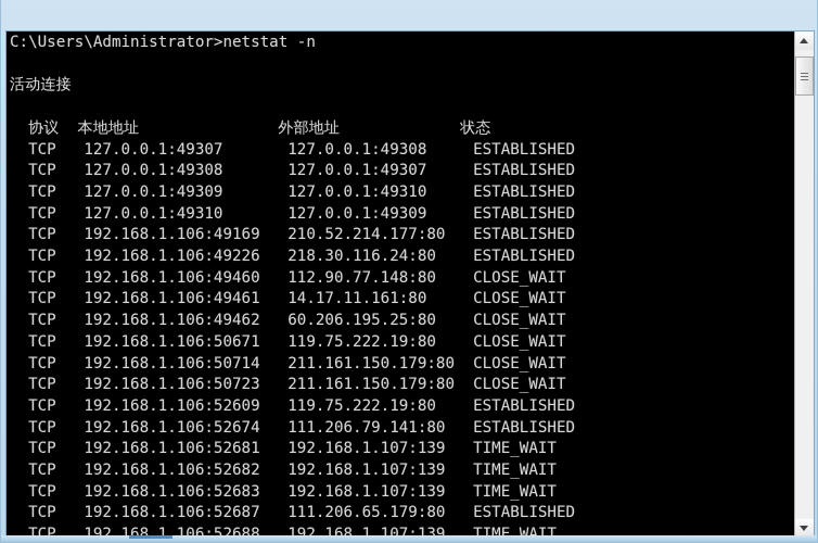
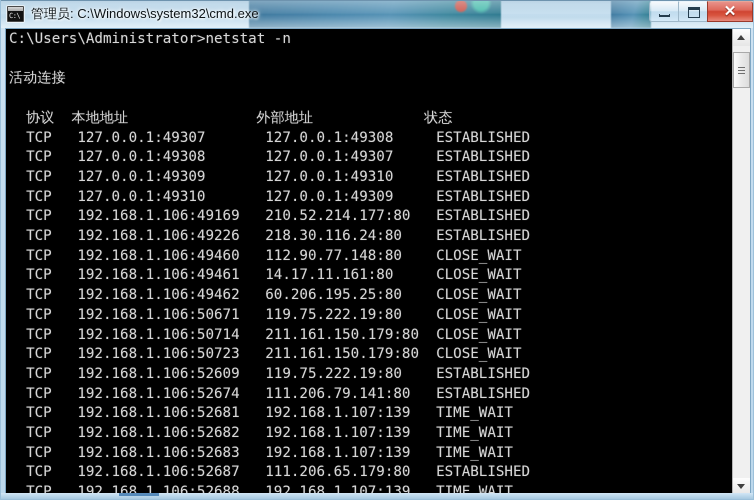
+ C:\
+ 管理员: C:\Windows\system32\cmd.exe
+ ✕
  C:\Users\Administrator>netstat -n
  活动连接
  协议 本地地址 外部地址 状态
  TCP 127.0.0.1:49307 127.0.0.1:49308 ESTABLISHED
  TCP 127.0.0.1:49308 127.0.0.1:49307 ESTABLISHED
  TCP 127.0.0.1:49309 127.0.0.1:49310 ESTABLISHED
  TCP 127.0.0.1:49310 127.0.0.1:49309 ESTABLISHED
  TCP 192.168.1.106:49169 210.52.214.177:80 ESTABLISHED
  TCP 192.168.1.106:49226 218.30.116.24:80 ESTABLISHED
  TCP 192.168.1.106:49460 112.90.77.148:80 CLOSE_WAIT
  TCP 192.168.1.106:49461 14.17.11.161:80 CLOSE_WAIT
  TCP 192.168.1.106:49462 60.206.195.25:80 CLOSE_WAIT
  TCP 192.168.1.106:50671 119.75.222.19:80 CLOSE_WAIT
  TCP 192.168.1.106:50714 211.161.150.179:80 CLOSE_WAIT
  TCP 192.168.1.106:50723 211.161.150.179:80 CLOSE_WAIT
  TCP 192.168.1.106:52609 119.75.222.19:80 ESTABLISHED
  TCP 192.168.1.106:52674 111.206.79.141:80 ESTABLISHED
  TCP 192.168.1.106:52681 192.168.1.107:139 TIME_WAIT
  TCP 192.168.1.106:52682 192.168.1.107:139 TIME_WAIT
  TCP 192.168.1.106:52683 192.168.1.107:139 TIME_WAIT
  TCP 192.168.1.106:52687 111.206.65.179:80 ESTABLISHED
